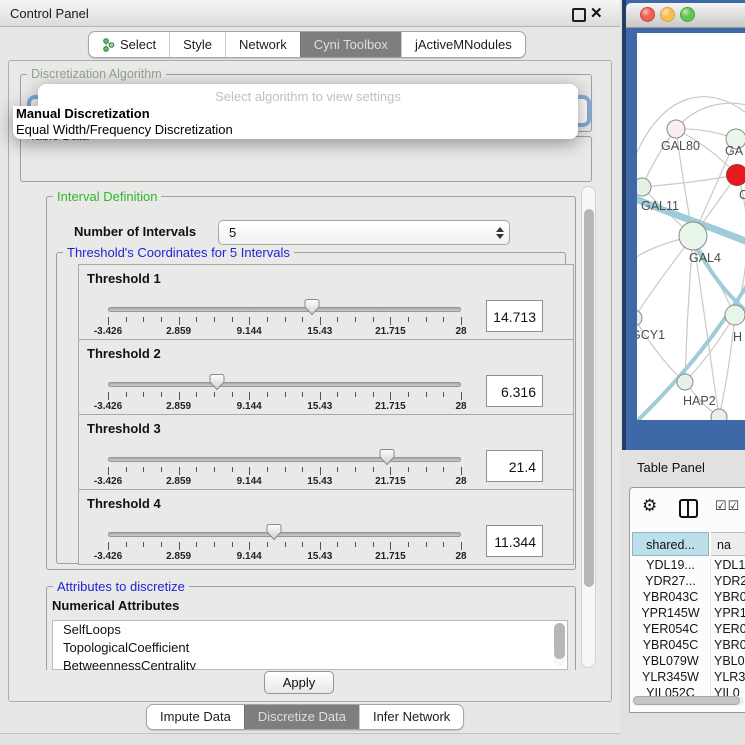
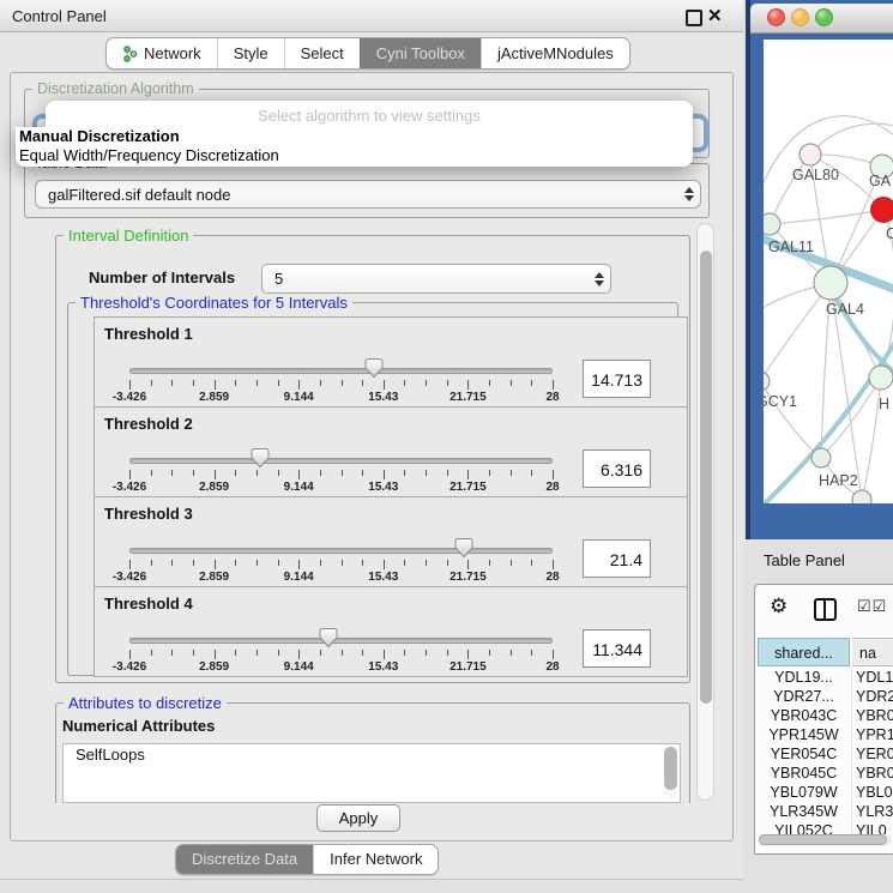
  Control Panel
  ✕
- Select
+ Network
  Style
- Network
+ Select
  Cyni Toolbox
  jActiveMNodules
  Discretization Algorithm
+ galFiltered.sif default node
  Select algorithm to view settings
  Manual Discretization
  Equal Width/Frequency Discretization
  Interval Definition
  Number of Intervals
  5
  Threshold's Coordinates for 5 Intervals
  Threshold 1
  -3.426
  2.859
  9.144
  15.43
  21.715
  28
  14.713
  Threshold 2
  -3.426
  2.859
  9.144
  15.43
  21.715
  28
  6.316
  Threshold 3
  -3.426
  2.859
  9.144
  15.43
  21.715
  28
  21.4
  Threshold 4
  -3.426
  2.859
  9.144
  15.43
  21.715
  28
  11.344
  Attributes to discretize
  Numerical Attributes
  SelfLoops
- TopologicalCoefficient
- BetweennessCentrality
  Apply
- Impute Data
  Discretize Data
  Infer Network
  GAL80
  GA
  C
  GAL11
  GAL4
  CY1
  H
  HAP2
  Table Panel
  ⚙
  ☑☑
  shared...
  na
  YDL19...
  YDL1
  YDR27...
  YDR2
  YBR043C
  YBR0
  YPR145W
  YPR1
  YER054C
  YER0
  YBR045C
  YBR0
  YBL079W
  YBL0
  YLR345W
  YLR3
  YIL052C
  YIL0
